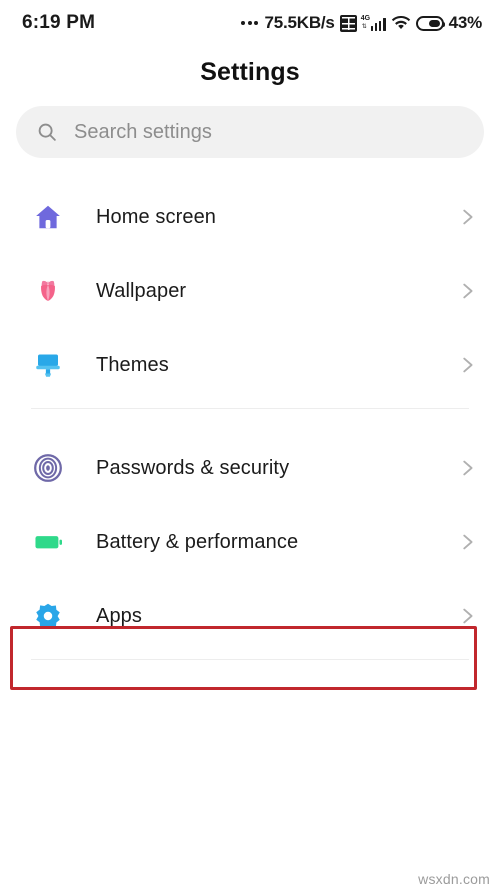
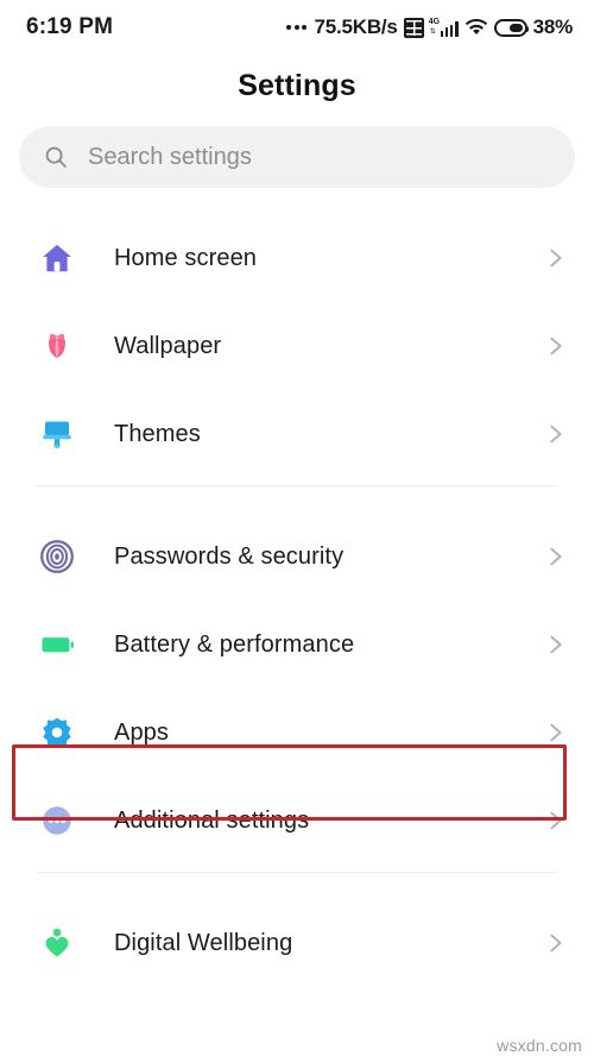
  6:19 PM
  75.5KB/s
- 43%
+ 38%
  Settings
  Search settings
  Home screen
  Wallpaper
  Themes
  Passwords & security
  Battery & performance
  Apps
+ Additional settings
+ Digital Wellbeing
  wsxdn.com
